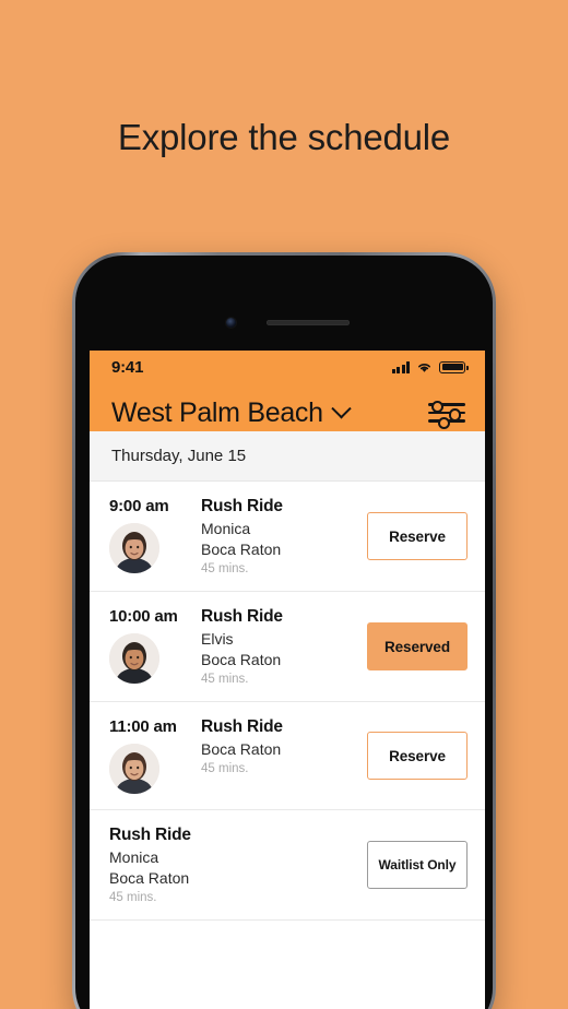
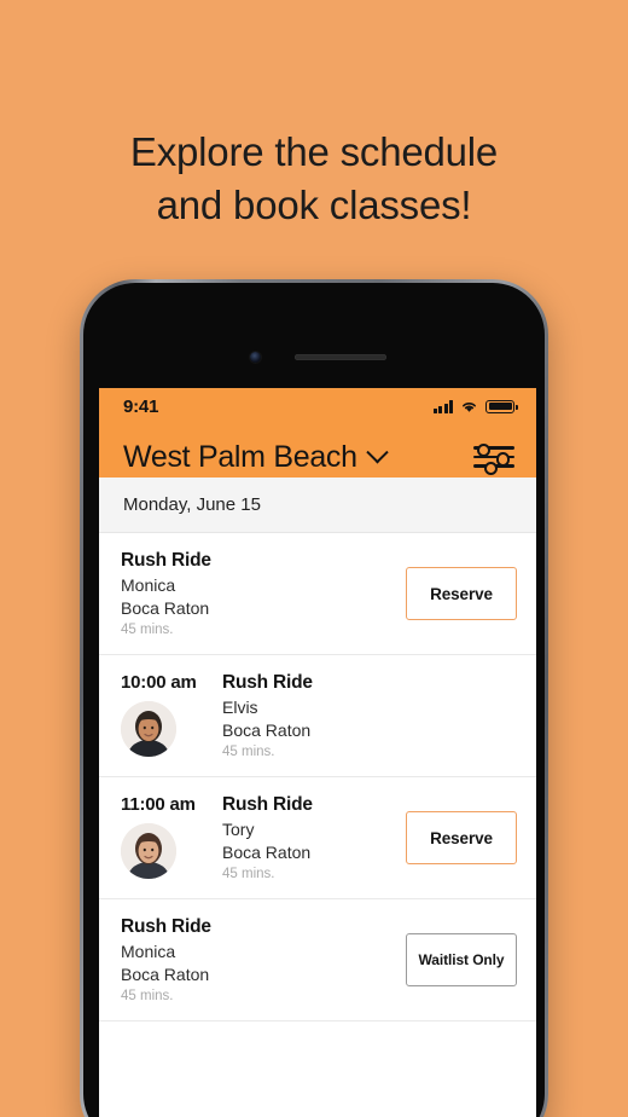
  Explore the schedule
+ and book classes!
  9:41
  West Palm Beach
- Thursday, June 15
+ Monday, June 15
- 9:00 am
  Rush Ride
  Monica
  Boca Raton
  45 mins.
  Reserve
  10:00 am
  Rush Ride
  Elvis
  Boca Raton
  45 mins.
- Reserved
  11:00 am
  Rush Ride
+ Tory
  Boca Raton
  45 mins.
  Reserve
  Rush Ride
  Monica
  Boca Raton
  45 mins.
  Waitlist Only
